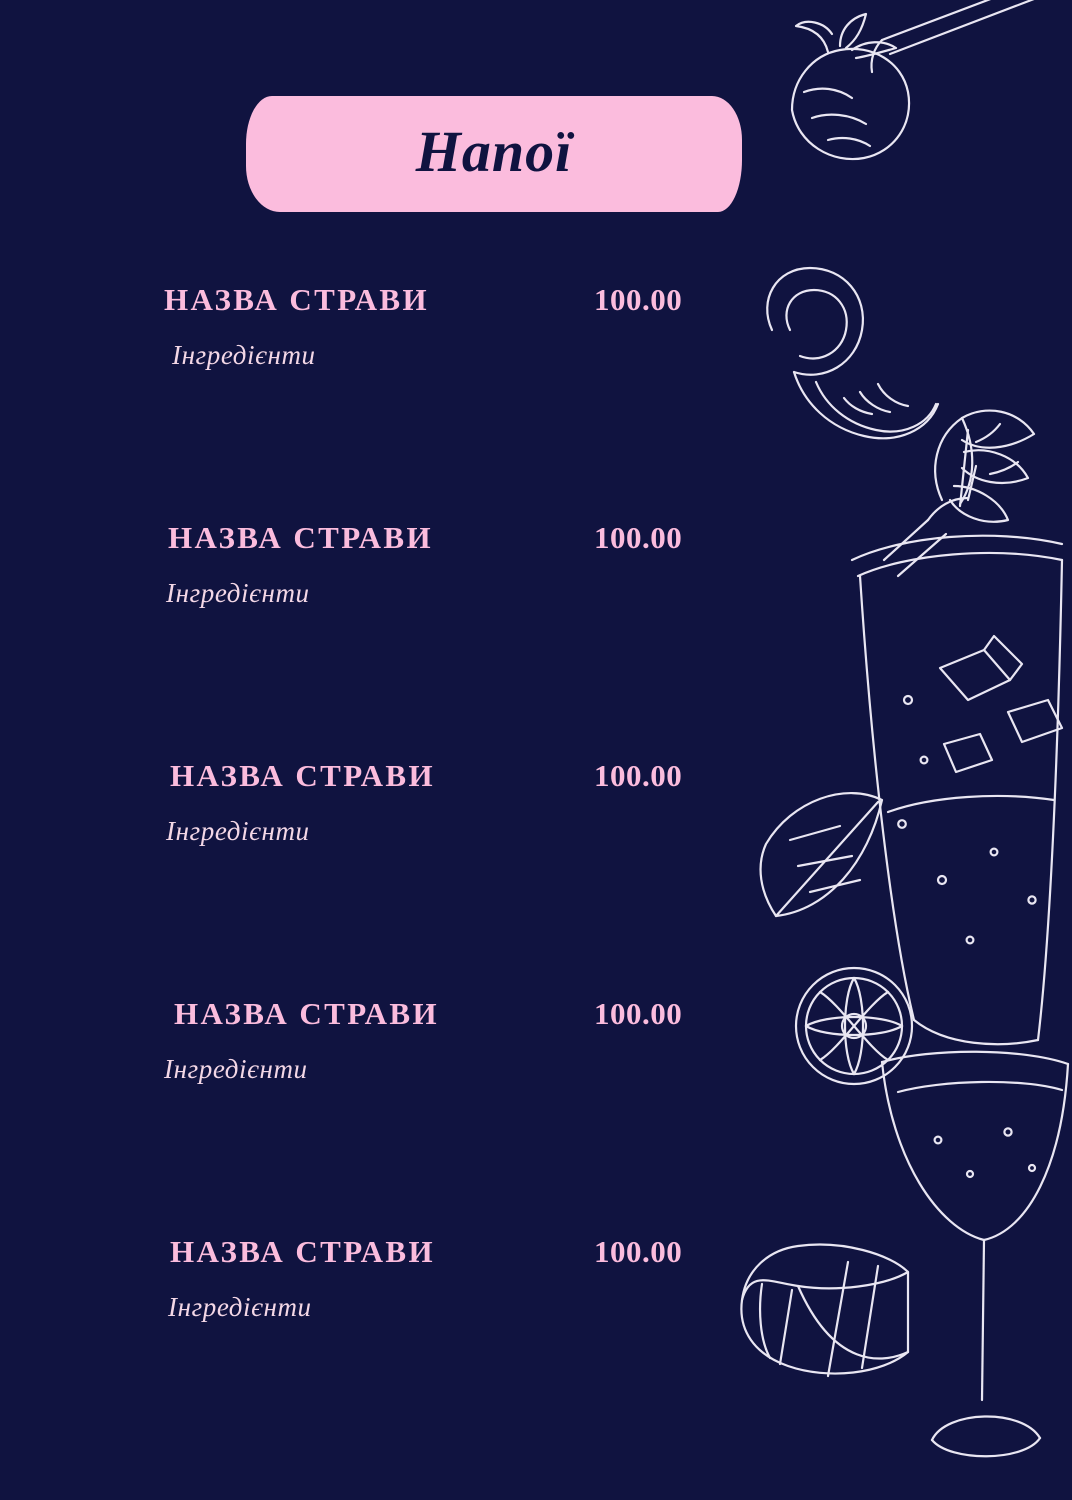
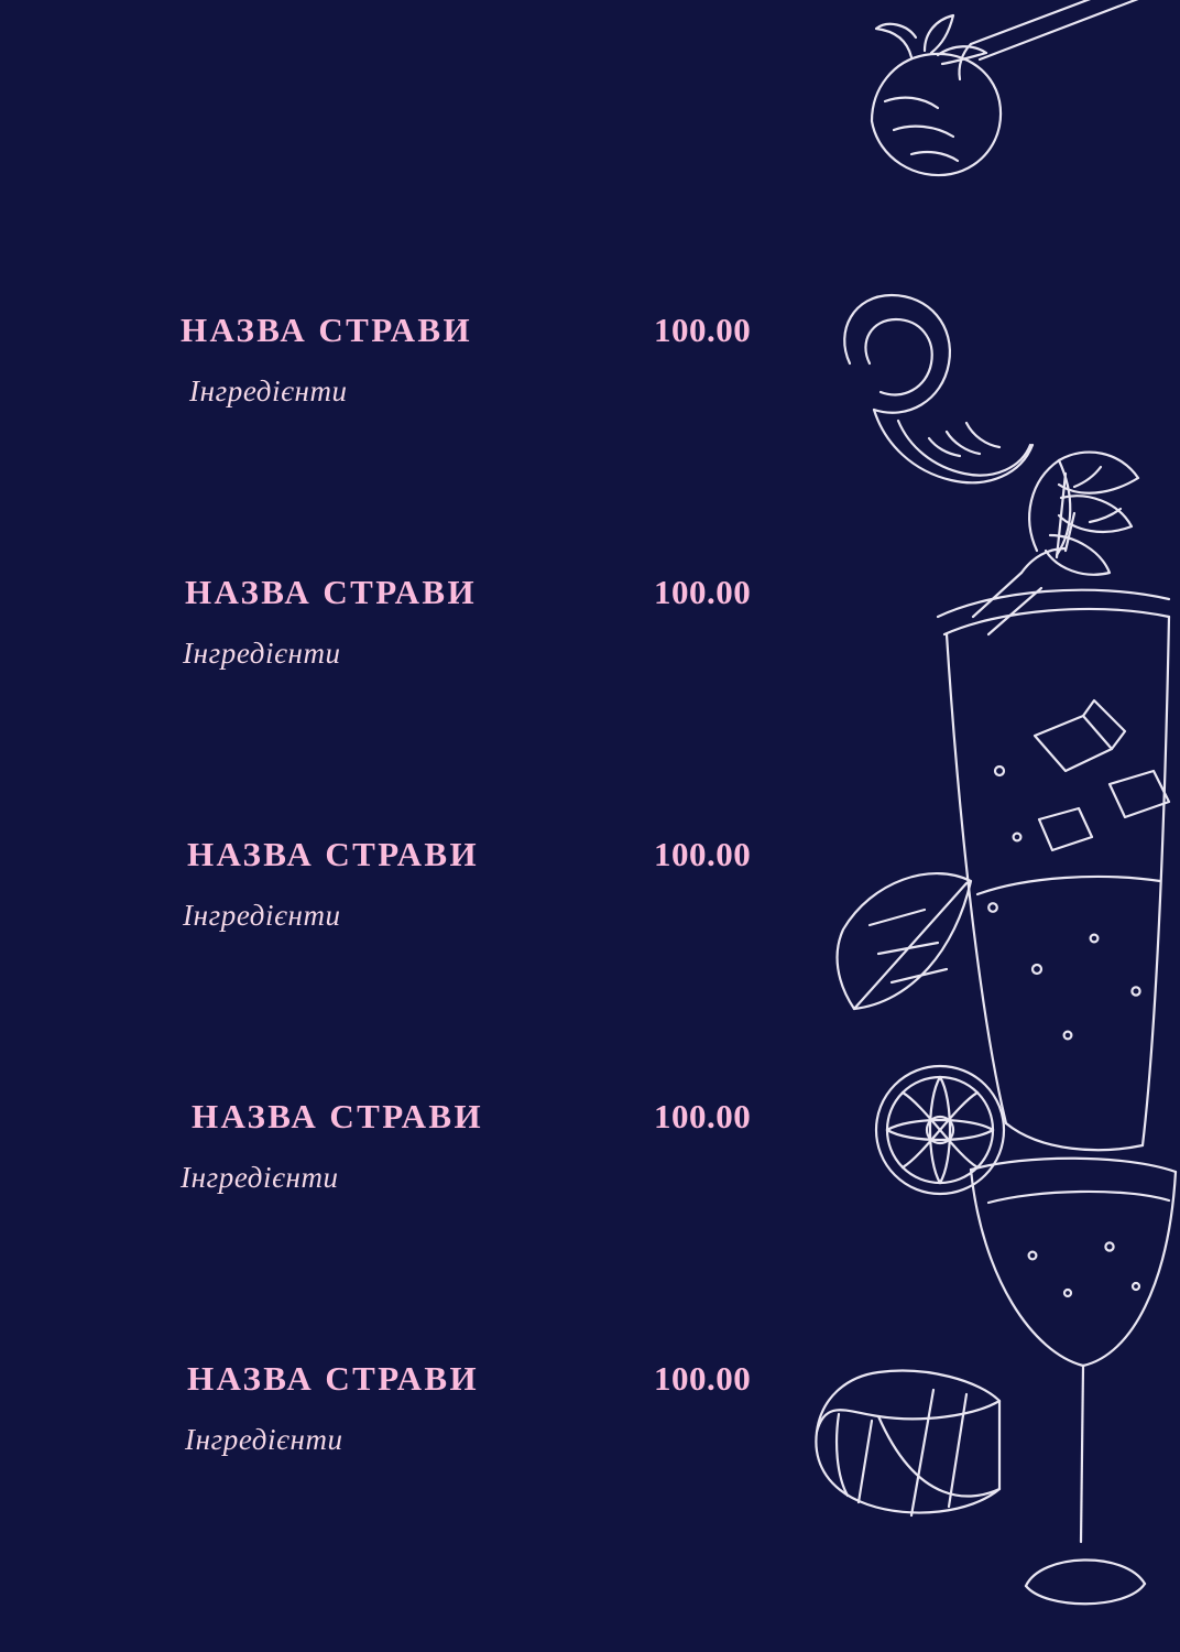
- Напої
  НАЗВА СТРАВИ
  100.00
  Інгредієнти
  НАЗВА СТРАВИ
  100.00
  Інгредієнти
  НАЗВА СТРАВИ
  100.00
  Інгредієнти
  НАЗВА СТРАВИ
  100.00
  Інгредієнти
  НАЗВА СТРАВИ
  100.00
  Інгредієнти
